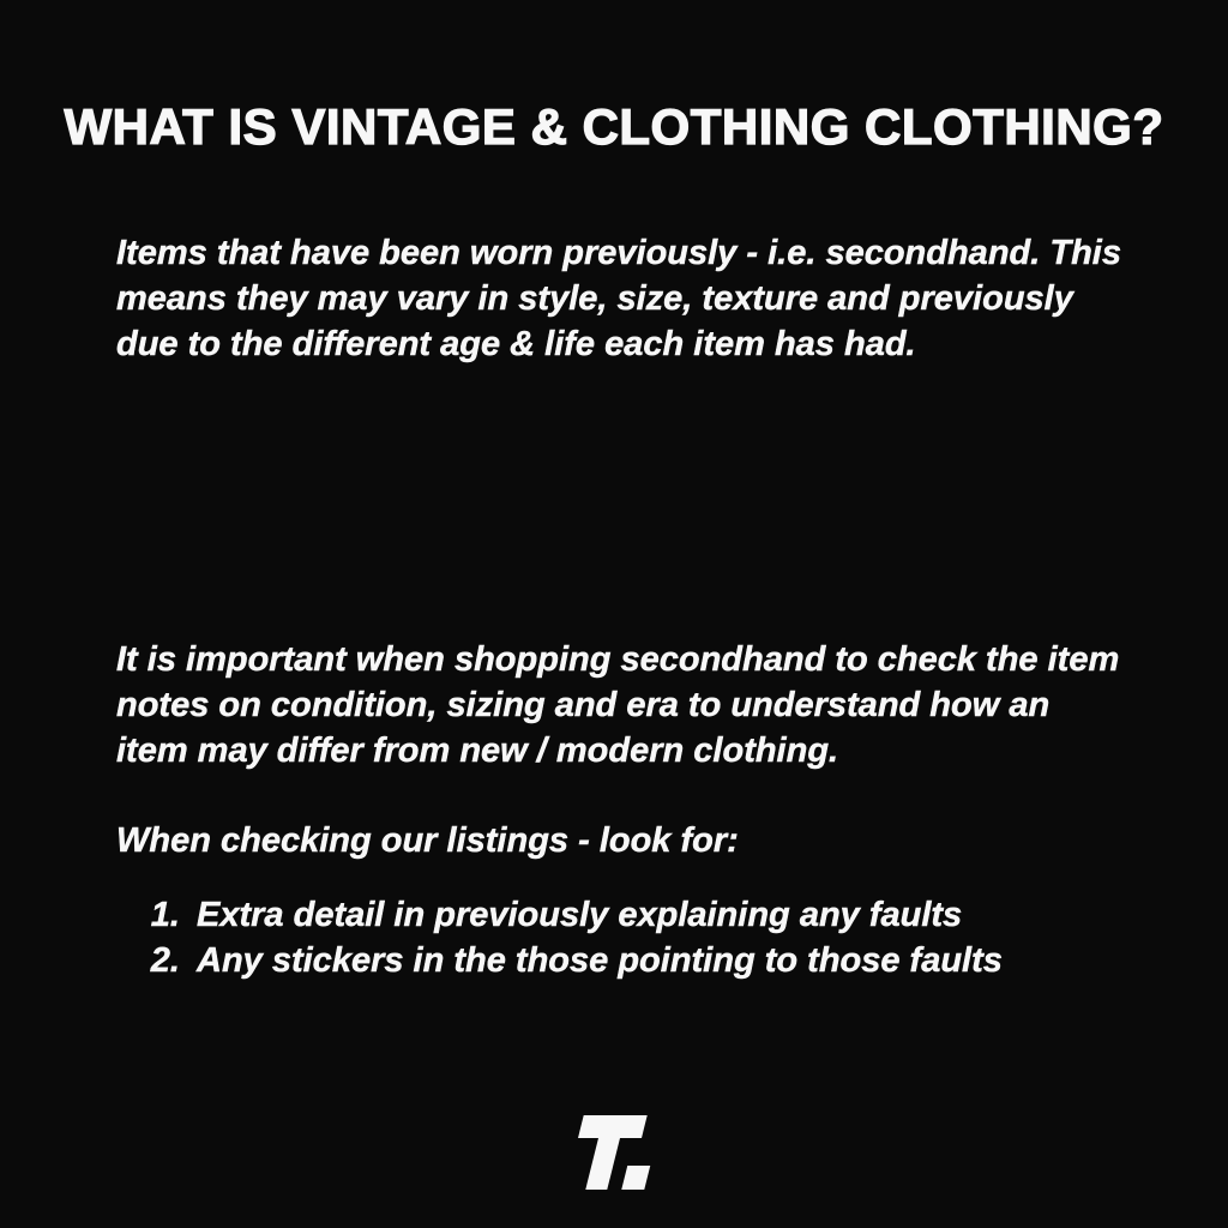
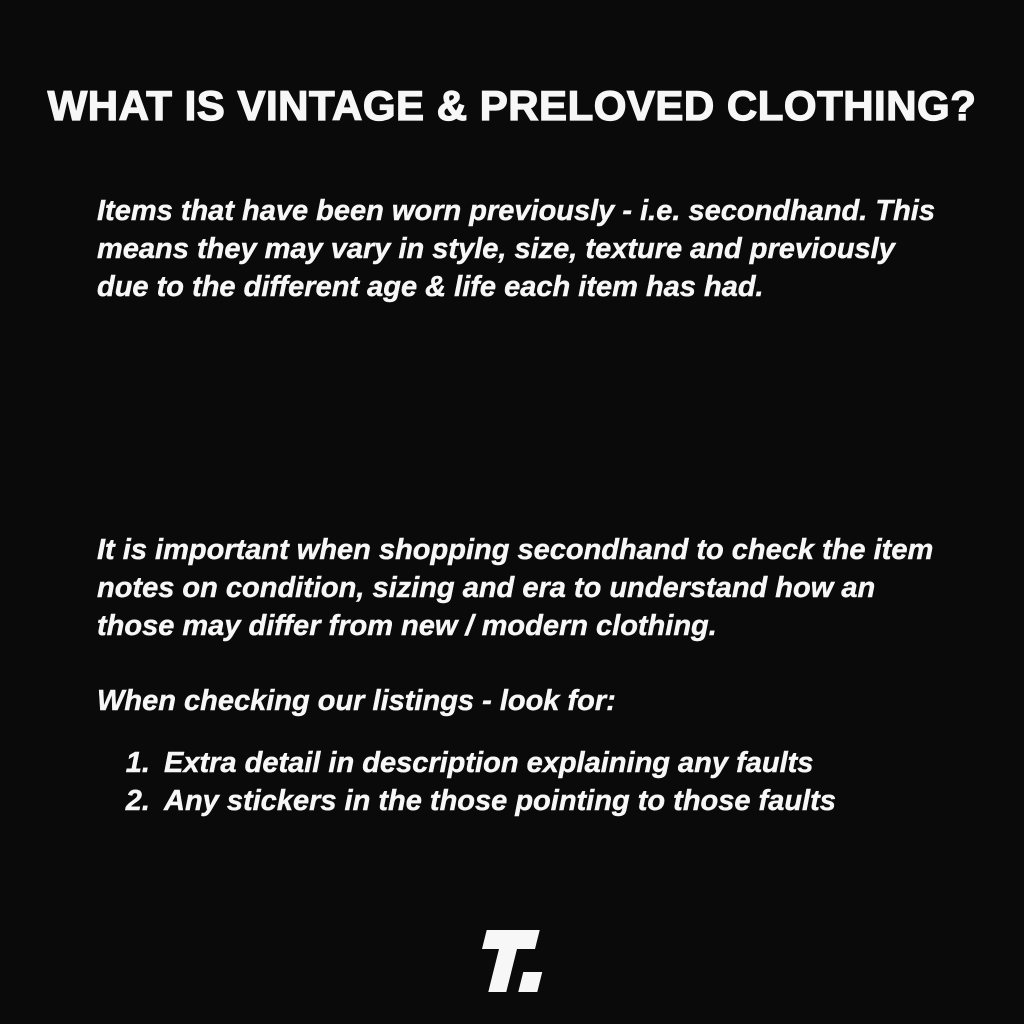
- WHAT IS VINTAGE & CLOTHING CLOTHING?
+ WHAT IS VINTAGE & PRELOVED CLOTHING?
  Items that have been worn previously - i.e. secondhand. This means they may vary in style, size, texture and previously due to the different age & life each item has had.
- It is important when shopping secondhand to check the item notes on condition, sizing and era to understand how an item may differ from new / modern clothing.
+ It is important when shopping secondhand to check the item notes on condition, sizing and era to understand how an those may differ from new / modern clothing.
  When checking our listings - look for:
- Extra detail in previously explaining any faults
+ Extra detail in description explaining any faults
  Any stickers in the those pointing to those faults
